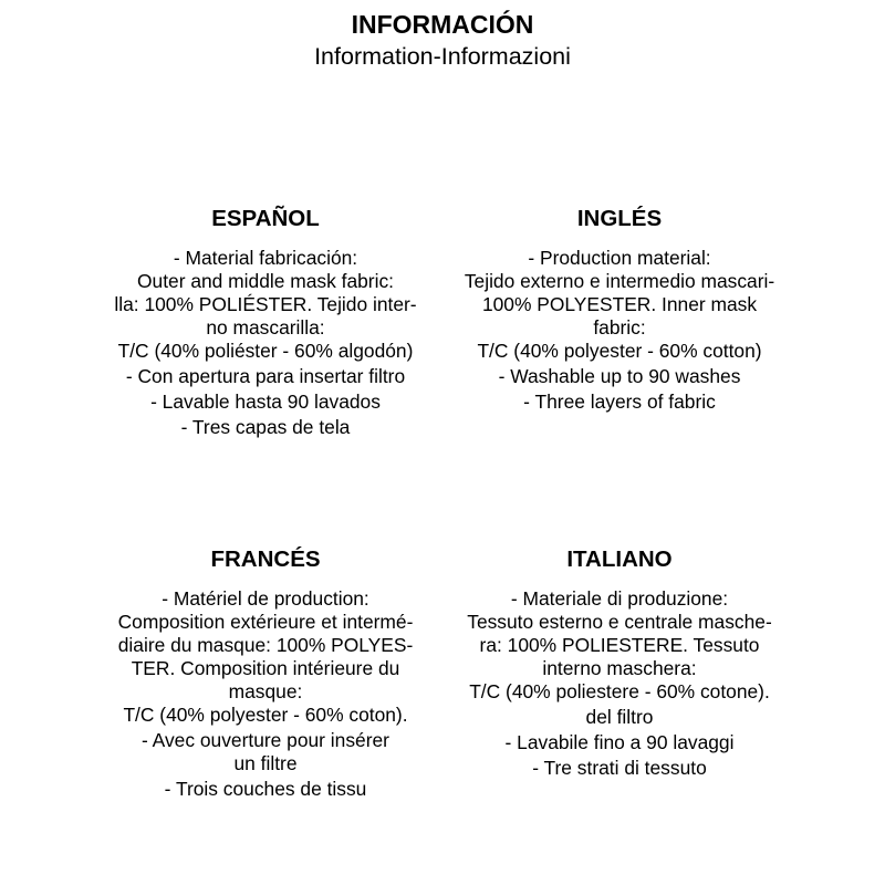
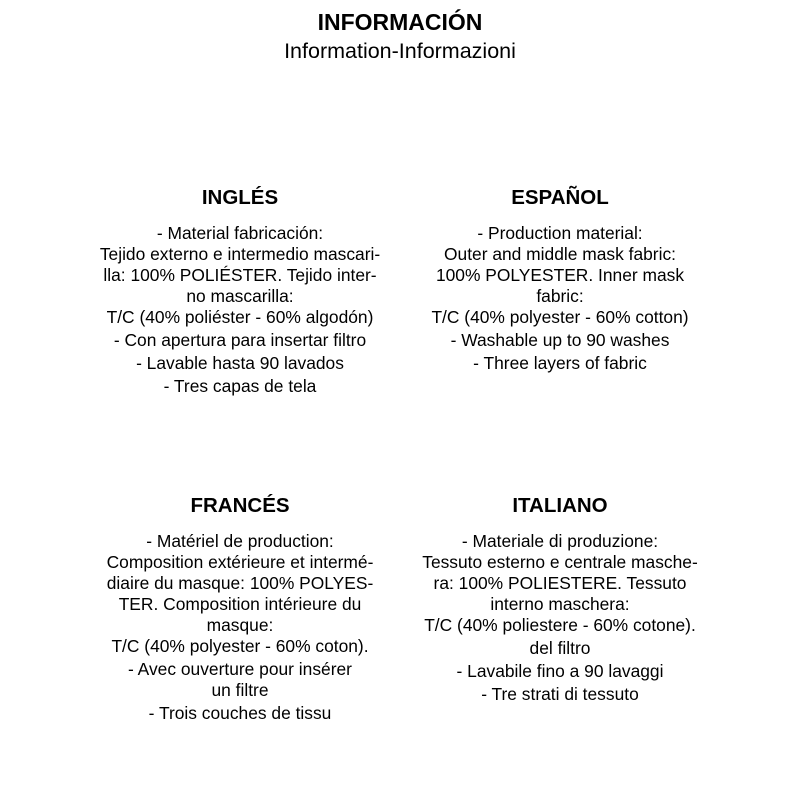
  INFORMACIÓN
  Information-Informazioni
- ESPAÑOL
+ INGLÉS
  - Material fabricación:
- Outer and middle mask fabric:
+ Tejido externo e intermedio mascari-
  lla: 100% POLIÉSTER. Tejido inter-
  no mascarilla:
  T/C (40% poliéster - 60% algodón)
  - Con apertura para insertar filtro
  - Lavable hasta 90 lavados
  - Tres capas de tela
- INGLÉS
+ ESPAÑOL
  - Production material:
- Tejido externo e intermedio mascari-
+ Outer and middle mask fabric:
  100% POLYESTER. Inner mask
  fabric:
  T/C (40% polyester - 60% cotton)
  - Washable up to 90 washes
  - Three layers of fabric
  FRANCÉS
  - Matériel de production:
  Composition extérieure et intermé-
  diaire du masque: 100% POLYES-
  TER. Composition intérieure du
  masque:
  T/C (40% polyester - 60% coton).
  - Avec ouverture pour insérer
  un filtre
  - Trois couches de tissu
  ITALIANO
  - Materiale di produzione:
  Tessuto esterno e centrale masche-
  ra: 100% POLIESTERE. Tessuto
  interno maschera:
  T/C (40% poliestere - 60% cotone).
  del filtro
  - Lavabile fino a 90 lavaggi
  - Tre strati di tessuto
